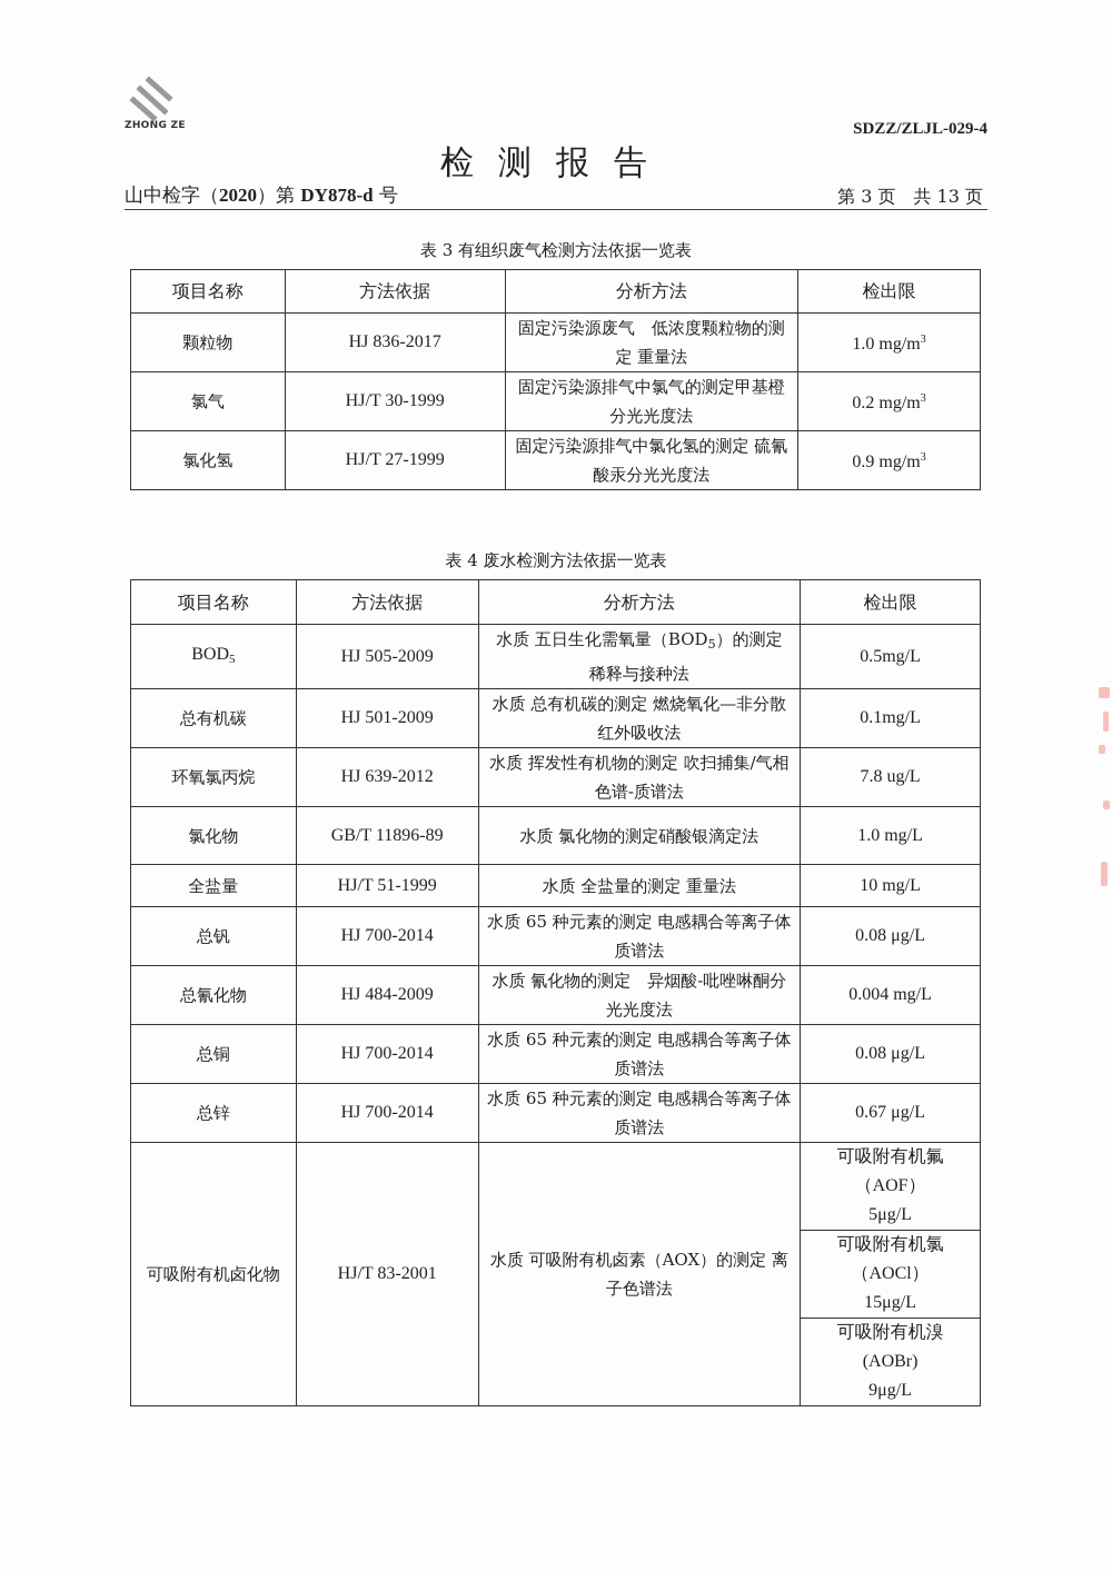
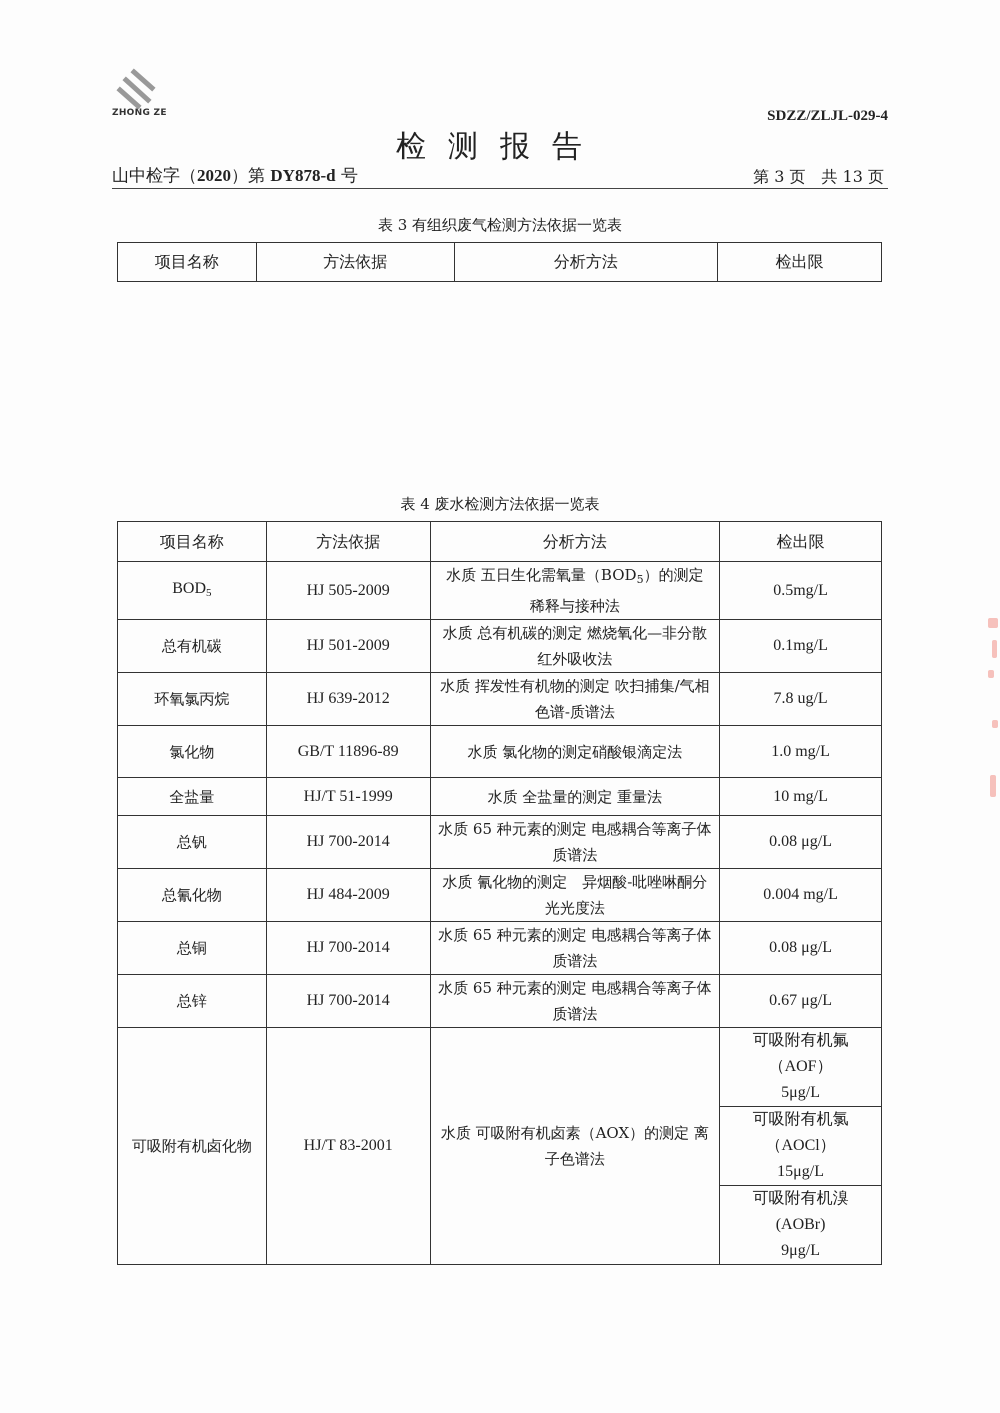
  ZHONG ZE
  SDZZ/ZLJL-029-4
  检测报告
  山中检字（2020）第 DY878-d 号
  第 3 页 共 13 页
  表 3 有组织废气检测方法依据一览表
  项目名称	方法依据	分析方法	检出限
- 颗粒物	HJ 836-2017	固定污染源废气 低浓度颗粒物的测定 重量法	1.0 mg/m3
- 氯气	HJ/T 30-1999	固定污染源排气中氯气的测定甲基橙分光光度法	0.2 mg/m3
- 氯化氢	HJ/T 27-1999	固定污染源排气中氯化氢的测定 硫氰酸汞分光光度法	0.9 mg/m3
  表 4 废水检测方法依据一览表
  项目名称	方法依据	分析方法	检出限
  BOD5	HJ 505-2009	水质 五日生化需氧量（BOD5）的测定 稀释与接种法	0.5mg/L
  总有机碳	HJ 501-2009	水质 总有机碳的测定 燃烧氧化—非分散红外吸收法	0.1mg/L
  环氧氯丙烷	HJ 639-2012	水质 挥发性有机物的测定 吹扫捕集/气相色谱-质谱法	7.8 ug/L
  氯化物	GB/T 11896-89	水质 氯化物的测定硝酸银滴定法	1.0 mg/L
  全盐量	HJ/T 51-1999	水质 全盐量的测定 重量法	10 mg/L
  总钒	HJ 700-2014	水质 65 种元素的测定 电感耦合等离子体质谱法	0.08 μg/L
  总氰化物	HJ 484-2009	水质 氰化物的测定 异烟酸-吡唑啉酮分光光度法	0.004 mg/L
  总铜	HJ 700-2014	水质 65 种元素的测定 电感耦合等离子体质谱法	0.08 μg/L
  总锌	HJ 700-2014	水质 65 种元素的测定 电感耦合等离子体质谱法	0.67 μg/L
  可吸附有机卤化物	HJ/T 83-2001	水质 可吸附有机卤素（AOX）的测定 离子色谱法	可吸附有机氟 （AOF） 5μg/L
  可吸附有机氯 （AOCl） 15μg/L
  可吸附有机溴 (AOBr) 9μg/L
